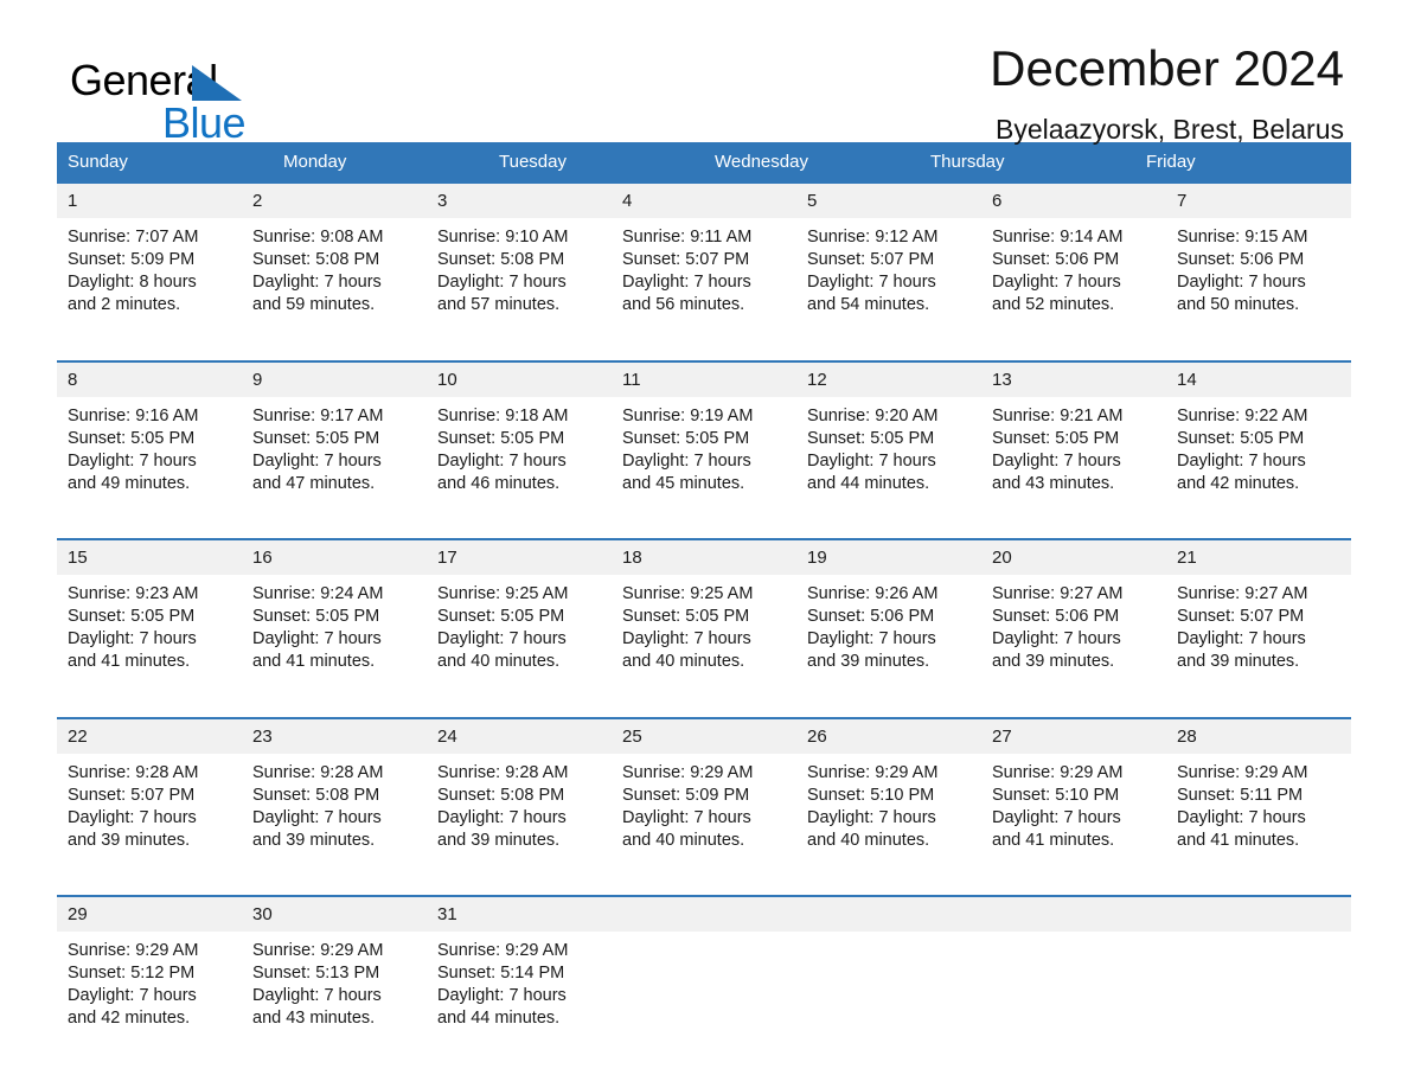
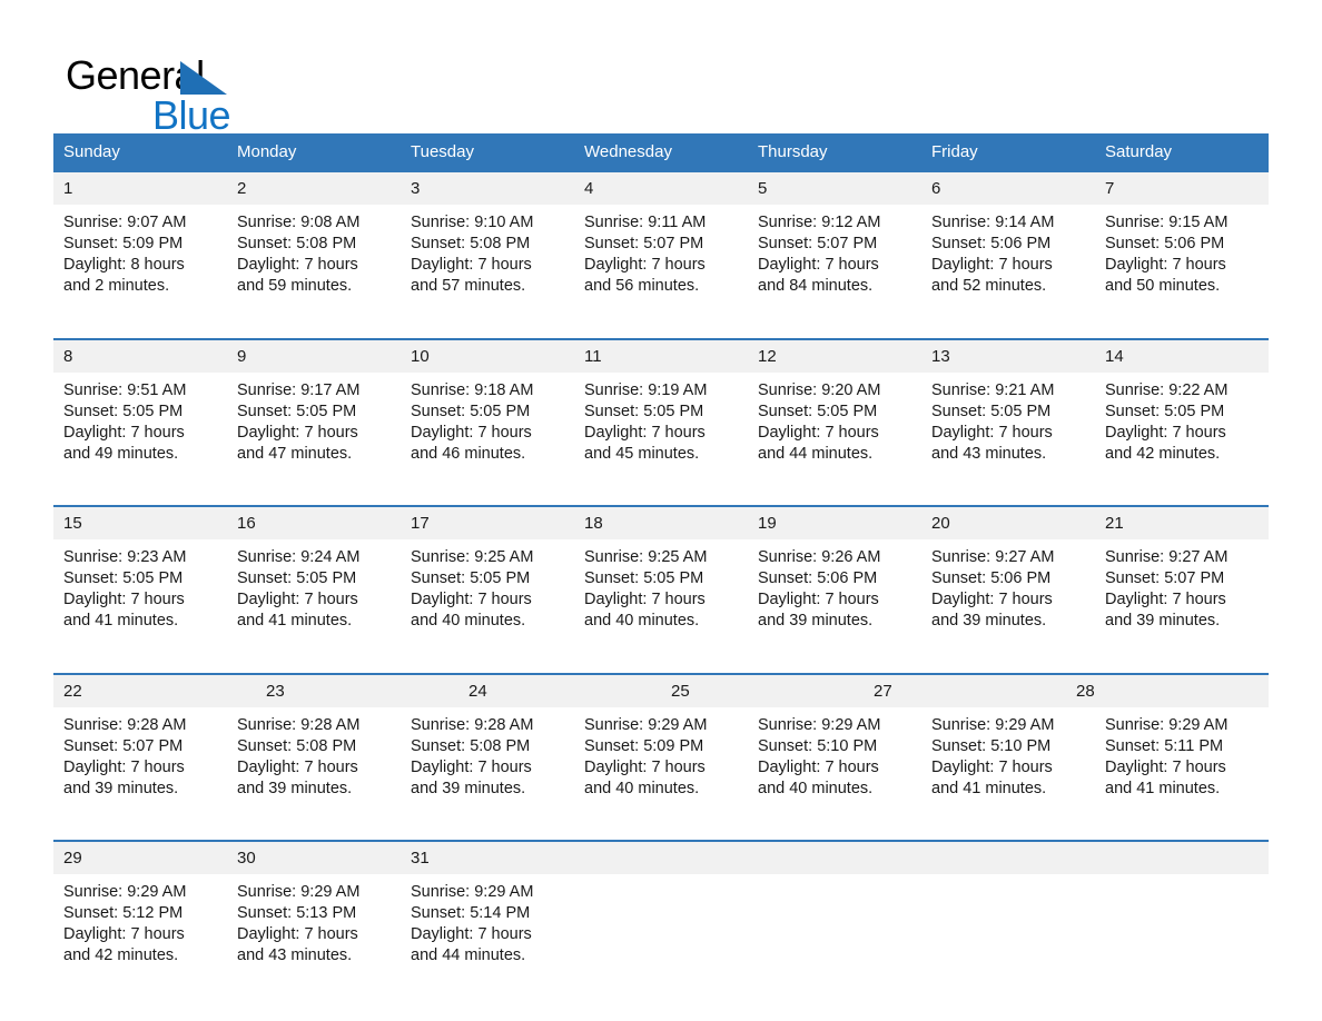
  General
  Blue
- December 2024
- Byelaazyorsk, Brest, Belarus
  Sunday
  Monday
  Tuesday
  Wednesday
  Thursday
  Friday
+ Saturday
  1
  2
  3
  4
  5
  6
  7
- Sunrise: 7:07 AM
+ Sunrise: 9:07 AM
  Sunset: 5:09 PM
  Daylight: 8 hours
  and 2 minutes.
  Sunrise: 9:08 AM
  Sunset: 5:08 PM
  Daylight: 7 hours
  and 59 minutes.
  Sunrise: 9:10 AM
  Sunset: 5:08 PM
  Daylight: 7 hours
  and 57 minutes.
  Sunrise: 9:11 AM
  Sunset: 5:07 PM
  Daylight: 7 hours
  and 56 minutes.
  Sunrise: 9:12 AM
  Sunset: 5:07 PM
  Daylight: 7 hours
- and 54 minutes.
+ and 84 minutes.
  Sunrise: 9:14 AM
  Sunset: 5:06 PM
  Daylight: 7 hours
  and 52 minutes.
  Sunrise: 9:15 AM
  Sunset: 5:06 PM
  Daylight: 7 hours
  and 50 minutes.
  8
  9
  10
  11
  12
  13
  14
- Sunrise: 9:16 AM
+ Sunrise: 9:51 AM
  Sunset: 5:05 PM
  Daylight: 7 hours
  and 49 minutes.
  Sunrise: 9:17 AM
  Sunset: 5:05 PM
  Daylight: 7 hours
  and 47 minutes.
  Sunrise: 9:18 AM
  Sunset: 5:05 PM
  Daylight: 7 hours
  and 46 minutes.
  Sunrise: 9:19 AM
  Sunset: 5:05 PM
  Daylight: 7 hours
  and 45 minutes.
  Sunrise: 9:20 AM
  Sunset: 5:05 PM
  Daylight: 7 hours
  and 44 minutes.
  Sunrise: 9:21 AM
  Sunset: 5:05 PM
  Daylight: 7 hours
  and 43 minutes.
  Sunrise: 9:22 AM
  Sunset: 5:05 PM
  Daylight: 7 hours
  and 42 minutes.
  15
  16
  17
  18
  19
  20
  21
  Sunrise: 9:23 AM
  Sunset: 5:05 PM
  Daylight: 7 hours
  and 41 minutes.
  Sunrise: 9:24 AM
  Sunset: 5:05 PM
  Daylight: 7 hours
  and 41 minutes.
  Sunrise: 9:25 AM
  Sunset: 5:05 PM
  Daylight: 7 hours
  and 40 minutes.
  Sunrise: 9:25 AM
  Sunset: 5:05 PM
  Daylight: 7 hours
  and 40 minutes.
  Sunrise: 9:26 AM
  Sunset: 5:06 PM
  Daylight: 7 hours
  and 39 minutes.
  Sunrise: 9:27 AM
  Sunset: 5:06 PM
  Daylight: 7 hours
  and 39 minutes.
  Sunrise: 9:27 AM
  Sunset: 5:07 PM
  Daylight: 7 hours
  and 39 minutes.
  22
  23
  24
  25
- 26
  27
  28
  Sunrise: 9:28 AM
  Sunset: 5:07 PM
  Daylight: 7 hours
  and 39 minutes.
  Sunrise: 9:28 AM
  Sunset: 5:08 PM
  Daylight: 7 hours
  and 39 minutes.
  Sunrise: 9:28 AM
  Sunset: 5:08 PM
  Daylight: 7 hours
  and 39 minutes.
  Sunrise: 9:29 AM
  Sunset: 5:09 PM
  Daylight: 7 hours
  and 40 minutes.
  Sunrise: 9:29 AM
  Sunset: 5:10 PM
  Daylight: 7 hours
  and 40 minutes.
  Sunrise: 9:29 AM
  Sunset: 5:10 PM
  Daylight: 7 hours
  and 41 minutes.
  Sunrise: 9:29 AM
  Sunset: 5:11 PM
  Daylight: 7 hours
  and 41 minutes.
  29
  30
  31
  Sunrise: 9:29 AM
  Sunset: 5:12 PM
  Daylight: 7 hours
  and 42 minutes.
  Sunrise: 9:29 AM
  Sunset: 5:13 PM
  Daylight: 7 hours
  and 43 minutes.
  Sunrise: 9:29 AM
  Sunset: 5:14 PM
  Daylight: 7 hours
  and 44 minutes.
